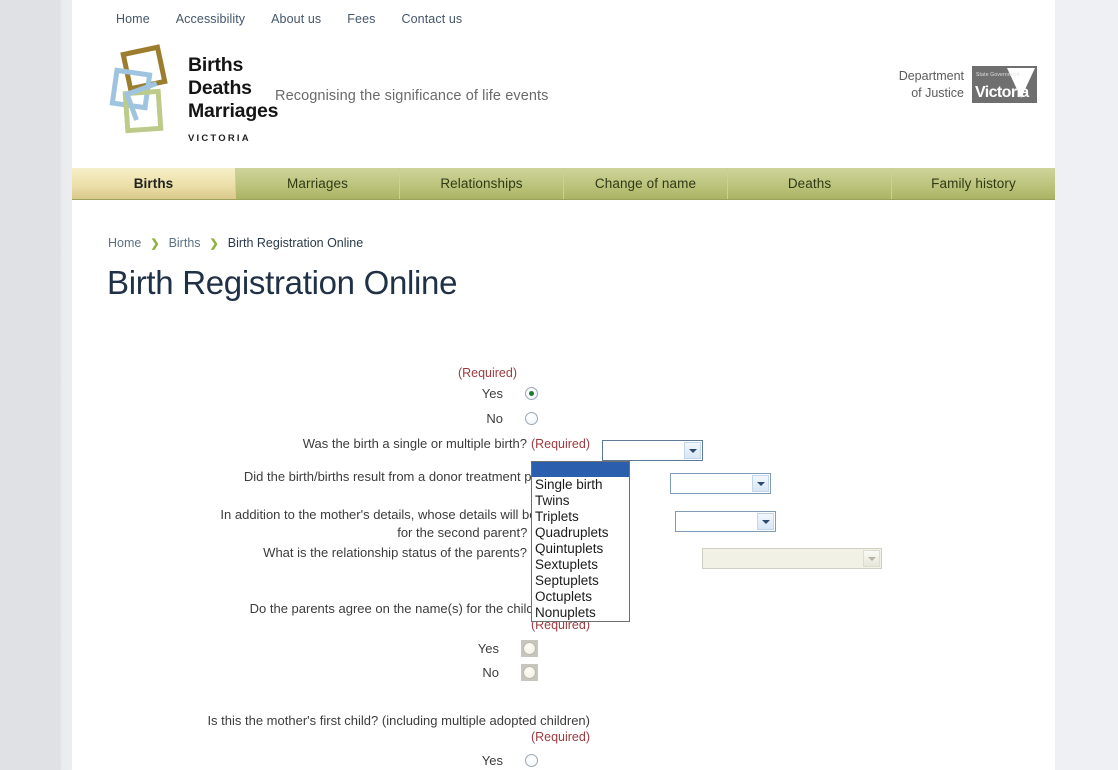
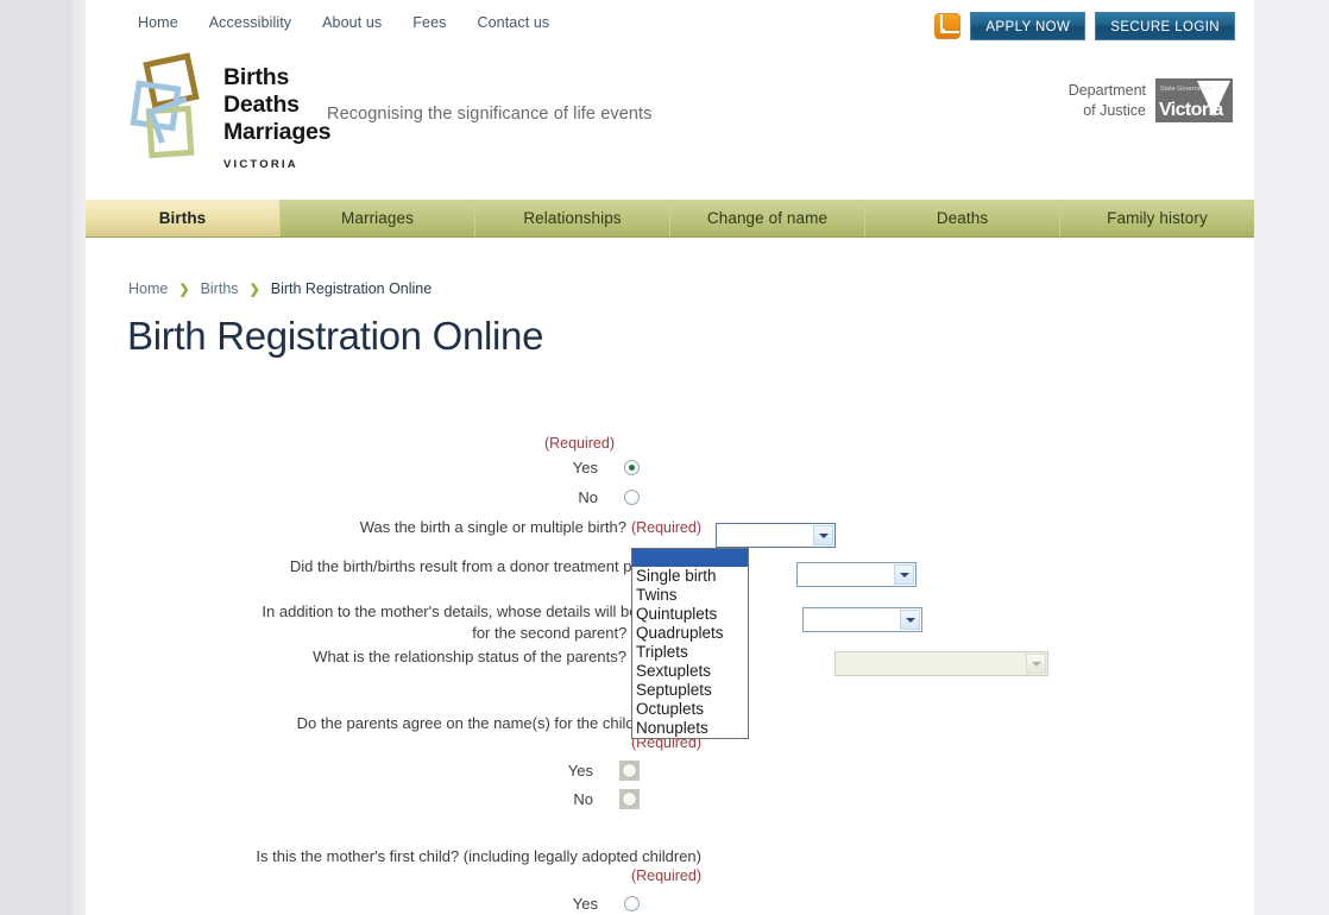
  Home
  Accessibility
  About us
  Fees
  Contact us
+ APPLY NOW
+ SECURE LOGIN
  Births
  Deaths
  Marriages
  VICTORIA
  Recognising the significance of life events
  Department
  of Justice
  Victoria
  Births
  Marriages
  Relationships
  Change of name
  Deaths
  Family history
  Home
  ❯
  Births
  ❯
  Birth Registration Online
  Birth Registration Online
  (Required)
  Yes
  No
  Was the birth a single or multiple birth?
  (Required)
  Did the birth/births result from a donor treatment p
  In addition to the mother's details, whose details will b
  What is the relationship status of the parents?
  Do the parents agree on the name(s) for the child
  (Required)
  Yes
  No
- Is this the mother's first child? (including multiple adopted children)
+ Is this the mother's first child? (including legally adopted children)
  (Required)
  Yes
  Single birth
  Twins
- Triplets
+ Quintuplets
  Quadruplets
- Quintuplets
+ Triplets
  Sextuplets
  Septuplets
  Octuplets
  Nonuplets
